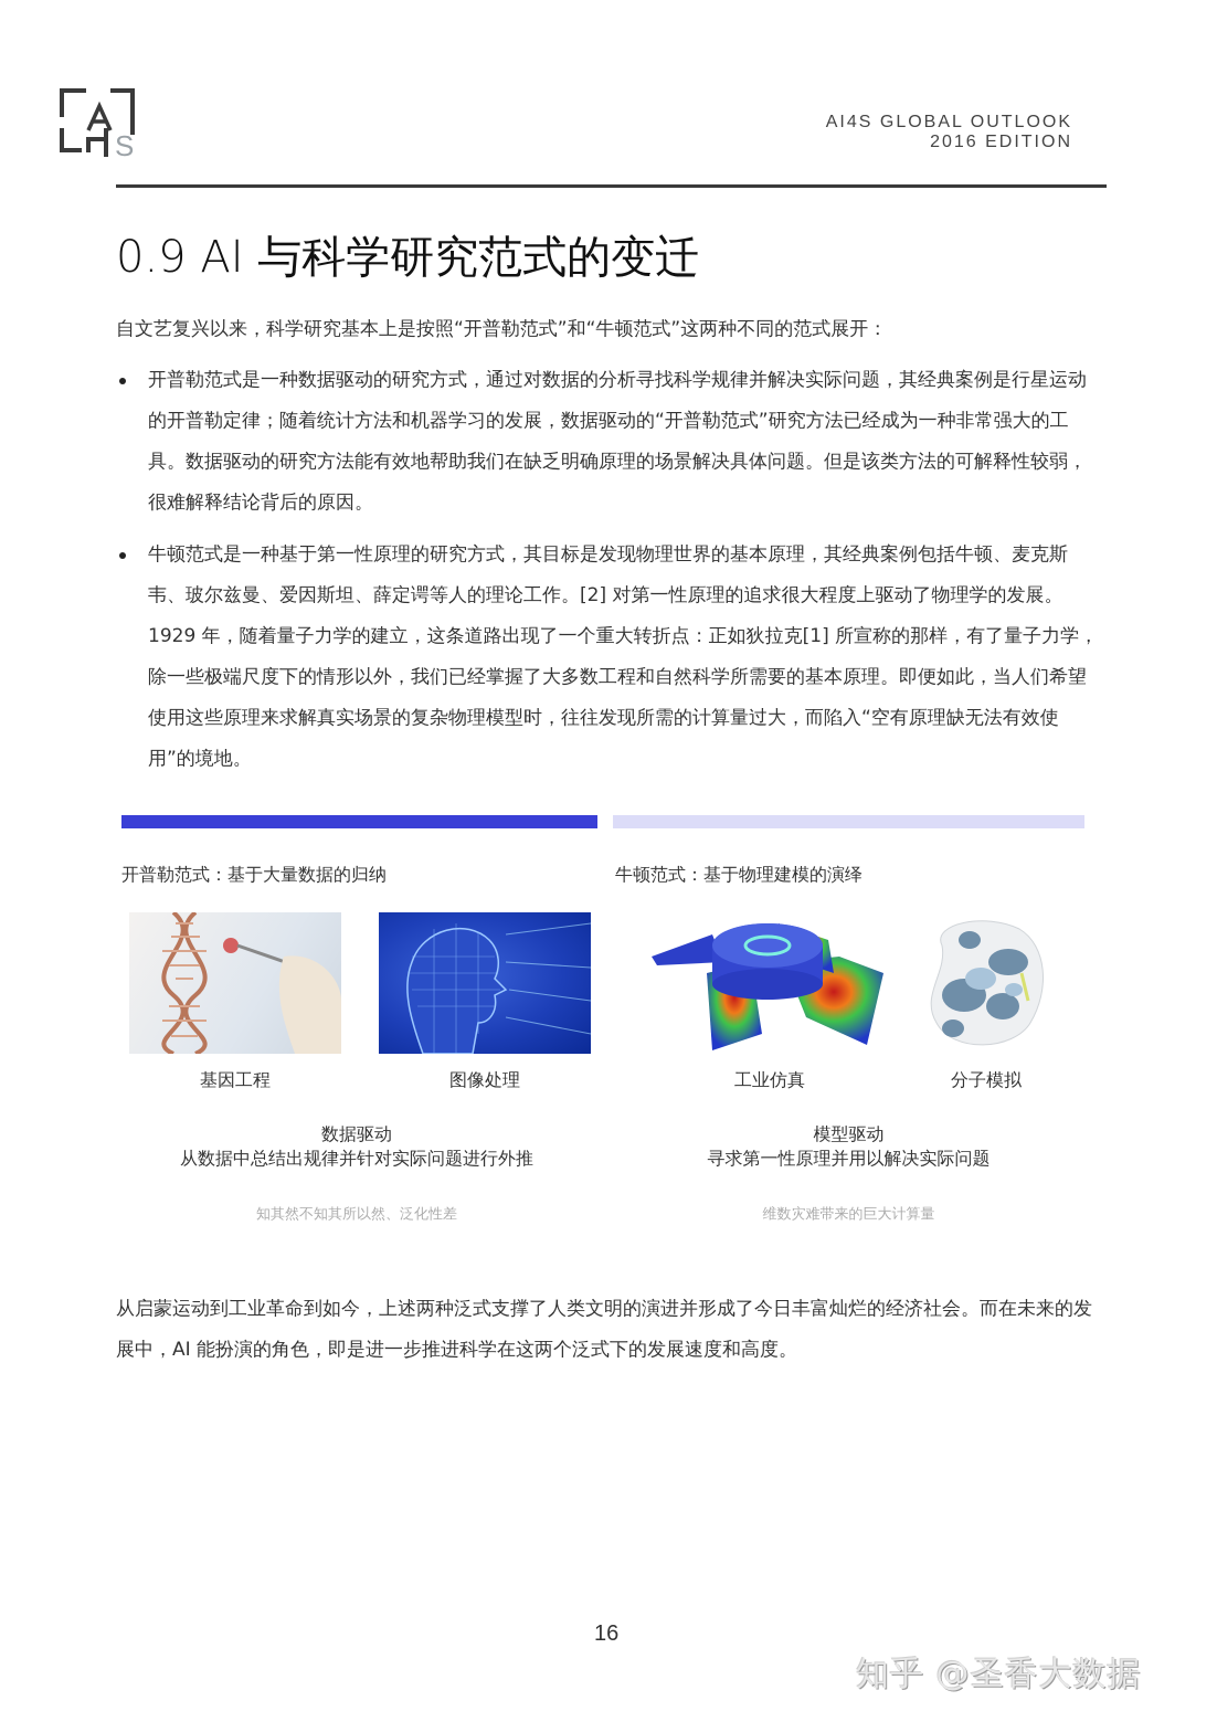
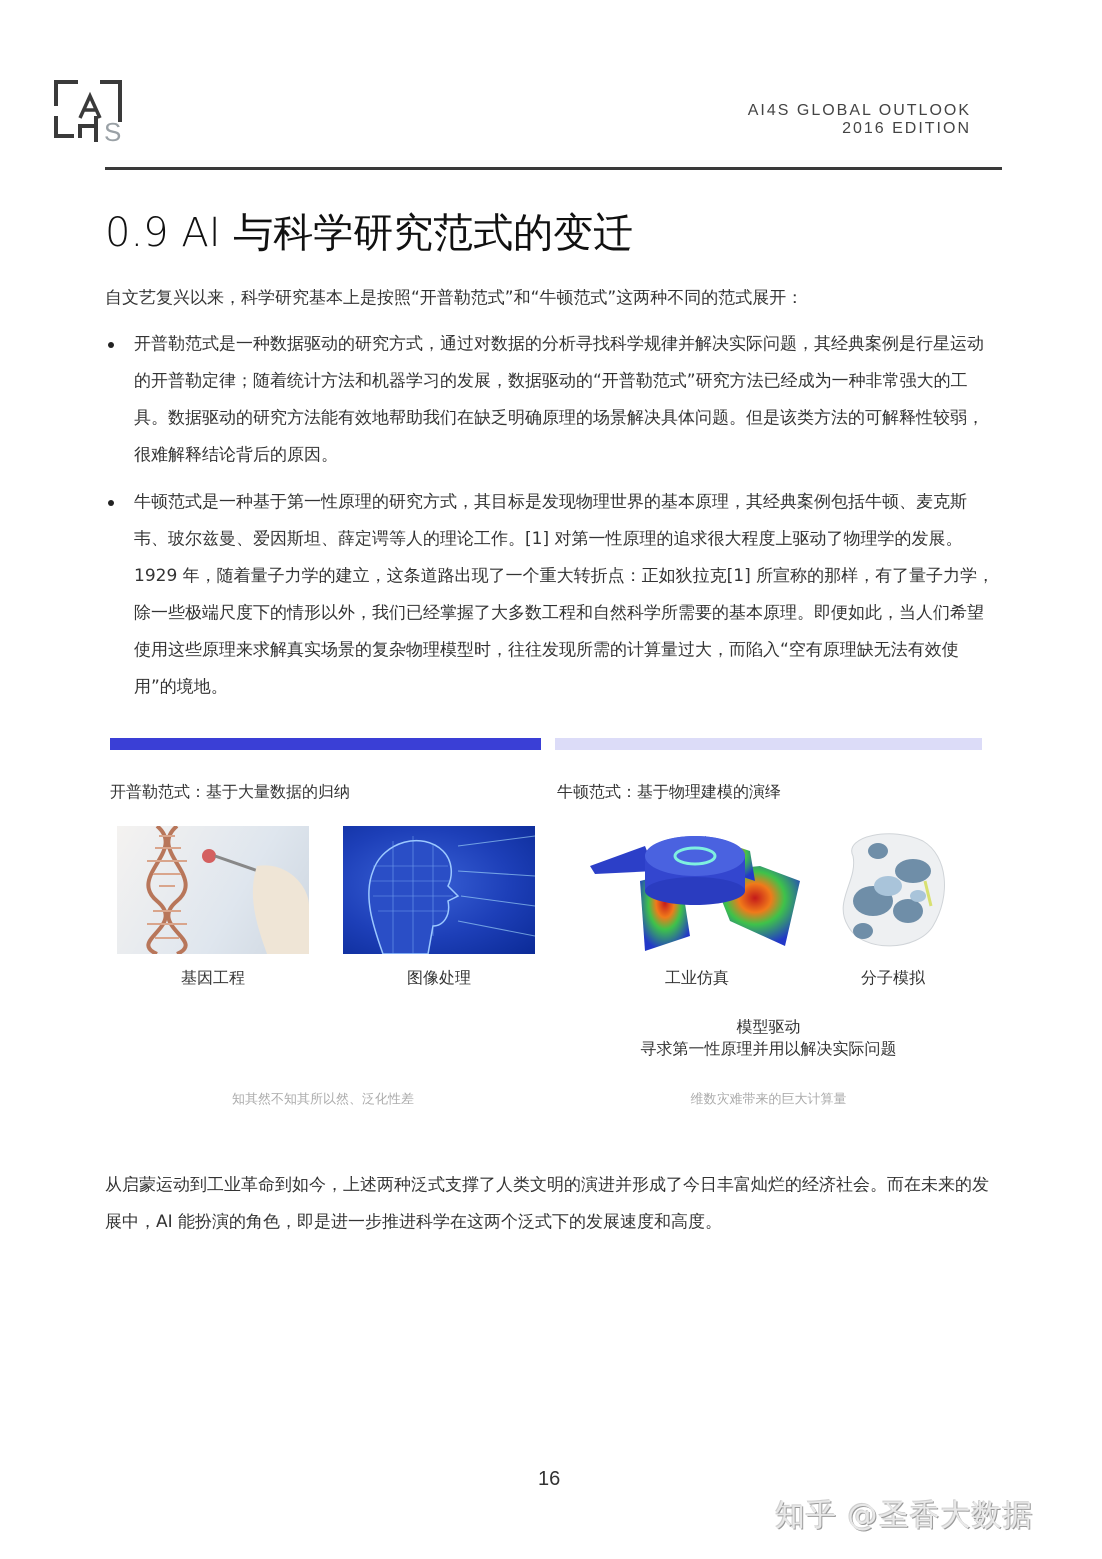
  S
  AI4S GLOBAL OUTLOOK
  2016 EDITION
  0.9 AI 与科学研究范式的变迁
  自文艺复兴以来，科学研究基本上是按照“开普勒范式”和“牛顿范式”这两种不同的范式展开：
  开普勒范式是一种数据驱动的研究方式，通过对数据的分析寻找科学规律并解决实际问题，其经典案例是行星运动的开普勒定律；随着统计方法和机器学习的发展，数据驱动的“开普勒范式”研究方法已经成为一种非常强大的工具。数据驱动的研究方法能有效地帮助我们在缺乏明确原理的场景解决具体问题。但是该类方法的可解释性较弱，很难解释结论背后的原因。
- 牛顿范式是一种基于第一性原理的研究方式，其目标是发现物理世界的基本原理，其经典案例包括牛顿、麦克斯韦、玻尔兹曼、爱因斯坦、薛定谔等人的理论工作。[2] 对第一性原理的追求很大程度上驱动了物理学的发展。1929 年，随着量子力学的建立，这条道路出现了一个重大转折点：正如狄拉克[1] 所宣称的那样，有了量子力学，除一些极端尺度下的情形以外，我们已经掌握了大多数工程和自然科学所需要的基本原理。即便如此，当人们希望使用这些原理来求解真实场景的复杂物理模型时，往往发现所需的计算量过大，而陷入“空有原理缺无法有效使用”的境地。
+ 牛顿范式是一种基于第一性原理的研究方式，其目标是发现物理世界的基本原理，其经典案例包括牛顿、麦克斯韦、玻尔兹曼、爱因斯坦、薛定谔等人的理论工作。[1] 对第一性原理的追求很大程度上驱动了物理学的发展。1929 年，随着量子力学的建立，这条道路出现了一个重大转折点：正如狄拉克[1] 所宣称的那样，有了量子力学，除一些极端尺度下的情形以外，我们已经掌握了大多数工程和自然科学所需要的基本原理。即便如此，当人们希望使用这些原理来求解真实场景的复杂物理模型时，往往发现所需的计算量过大，而陷入“空有原理缺无法有效使用”的境地。
  开普勒范式：基于大量数据的归纳
  牛顿范式：基于物理建模的演绎
  基因工程
  图像处理
  工业仿真
  分子模拟
- 数据驱动
- 从数据中总结出规律并针对实际问题进行外推
  模型驱动
  寻求第一性原理并用以解决实际问题
  知其然不知其所以然、泛化性差
  维数灾难带来的巨大计算量
  从启蒙运动到工业革命到如今，上述两种泛式支撑了人类文明的演进并形成了今日丰富灿烂的经济社会。而在未来的发展中，AI 能扮演的角色，即是进一步推进科学在这两个泛式下的发展速度和高度。
  16
  知乎 @圣香大数据
